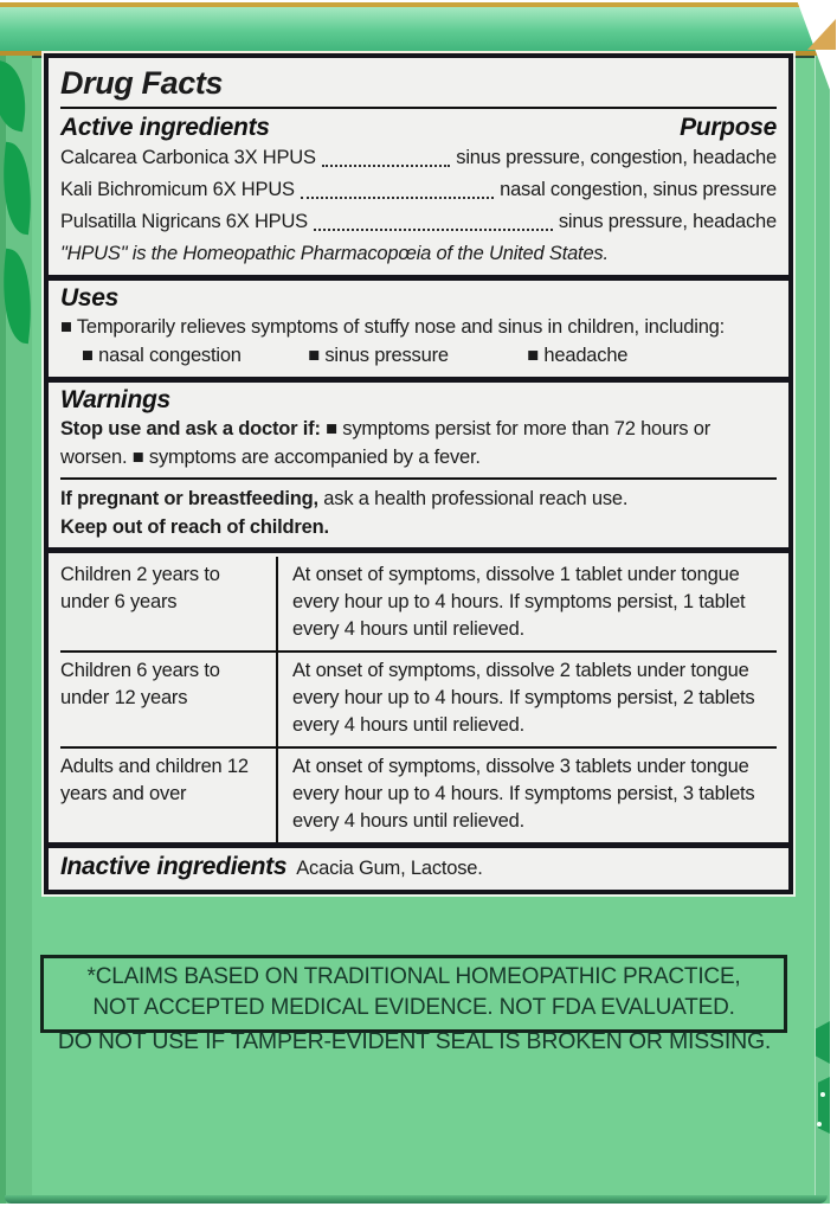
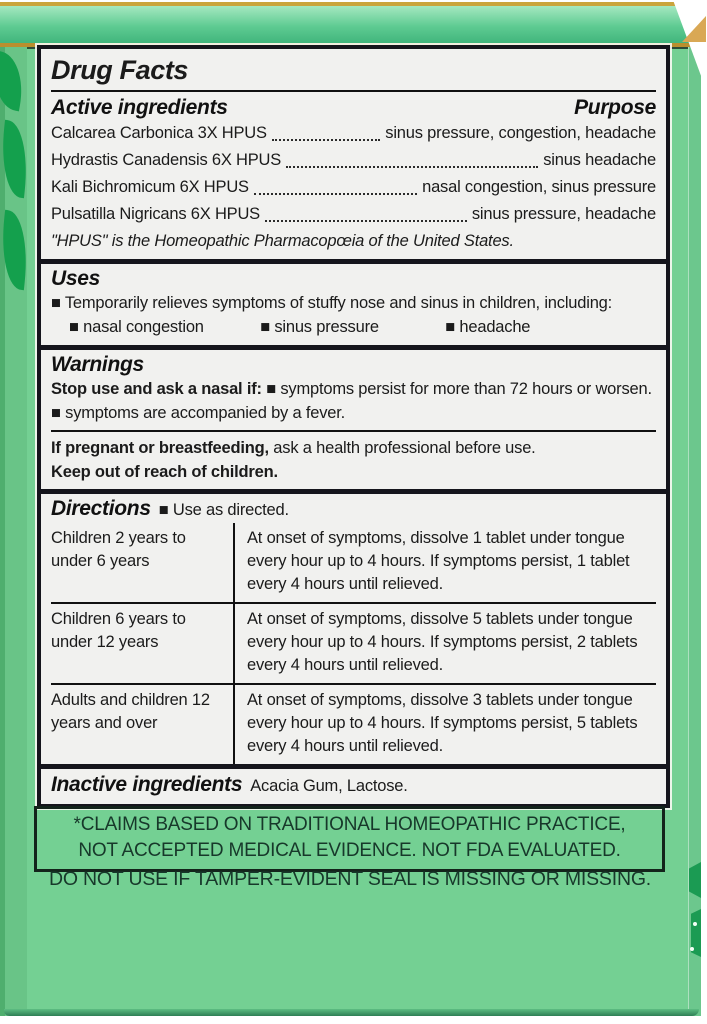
  Drug Facts
  Active ingredients
  Purpose
  Calcarea Carbonica 3X HPUS
  sinus pressure, congestion, headache
+ Hydrastis Canadensis 6X HPUS
+ sinus headache
  Kali Bichromicum 6X HPUS
  nasal congestion, sinus pressure
  Pulsatilla Nigricans 6X HPUS
  sinus pressure, headache
  "HPUS" is the Homeopathic Pharmacopœia of the United States.
  Uses
  ■ Temporarily relieves symptoms of stuffy nose and sinus in children, including:
  ■ nasal congestion ■ sinus pressure ■ headache
  Warnings
- Stop use and ask a doctor if: ■ symptoms persist for more than 72 hours or worsen. ■ symptoms are accompanied by a fever.
+ Stop use and ask a nasal if: ■ symptoms persist for more than 72 hours or worsen. ■ symptoms are accompanied by a fever.
- If pregnant or breastfeeding, ask a health professional reach use.
+ If pregnant or breastfeeding, ask a health professional before use.
  Keep out of reach of children.
+ Directions
+ ■ Use as directed.
  Children 2 years to under 6 years
  At onset of symptoms, dissolve 1 tablet under tongue every hour up to 4 hours. If symptoms persist, 1 tablet every 4 hours until relieved.
  Children 6 years to under 12 years
- At onset of symptoms, dissolve 2 tablets under tongue every hour up to 4 hours. If symptoms persist, 2 tablets every 4 hours until relieved.
+ At onset of symptoms, dissolve 5 tablets under tongue every hour up to 4 hours. If symptoms persist, 2 tablets every 4 hours until relieved.
  Adults and children 12 years and over
- At onset of symptoms, dissolve 3 tablets under tongue every hour up to 4 hours. If symptoms persist, 3 tablets every 4 hours until relieved.
+ At onset of symptoms, dissolve 3 tablets under tongue every hour up to 4 hours. If symptoms persist, 5 tablets every 4 hours until relieved.
  Inactive ingredients
  Acacia Gum, Lactose.
  *CLAIMS BASED ON TRADITIONAL HOMEOPATHIC PRACTICE,
  NOT ACCEPTED MEDICAL EVIDENCE. NOT FDA EVALUATED.
- DO NOT USE IF TAMPER-EVIDENT SEAL IS BROKEN OR MISSING.
+ DO NOT USE IF TAMPER-EVIDENT SEAL IS MISSING OR MISSING.
